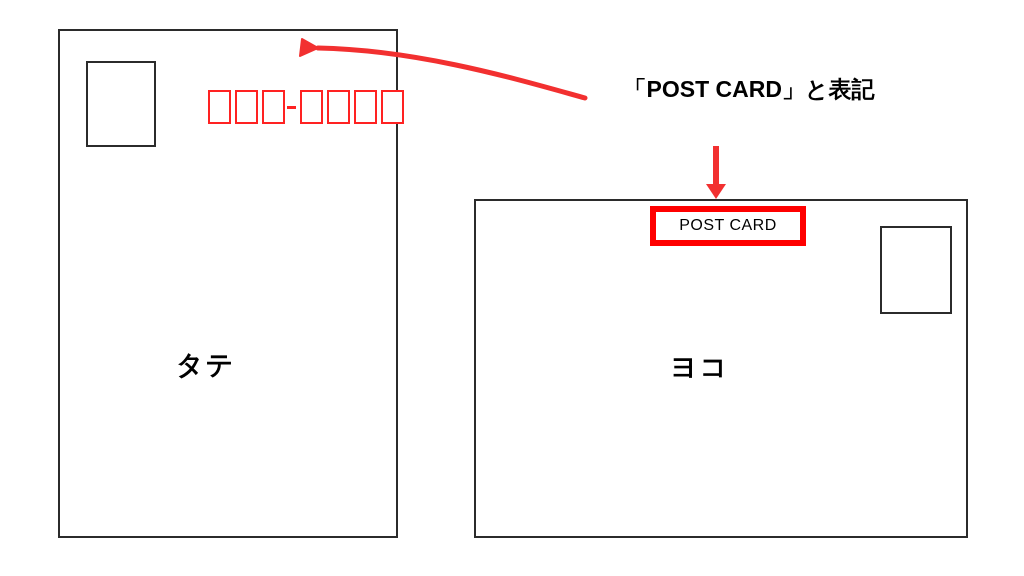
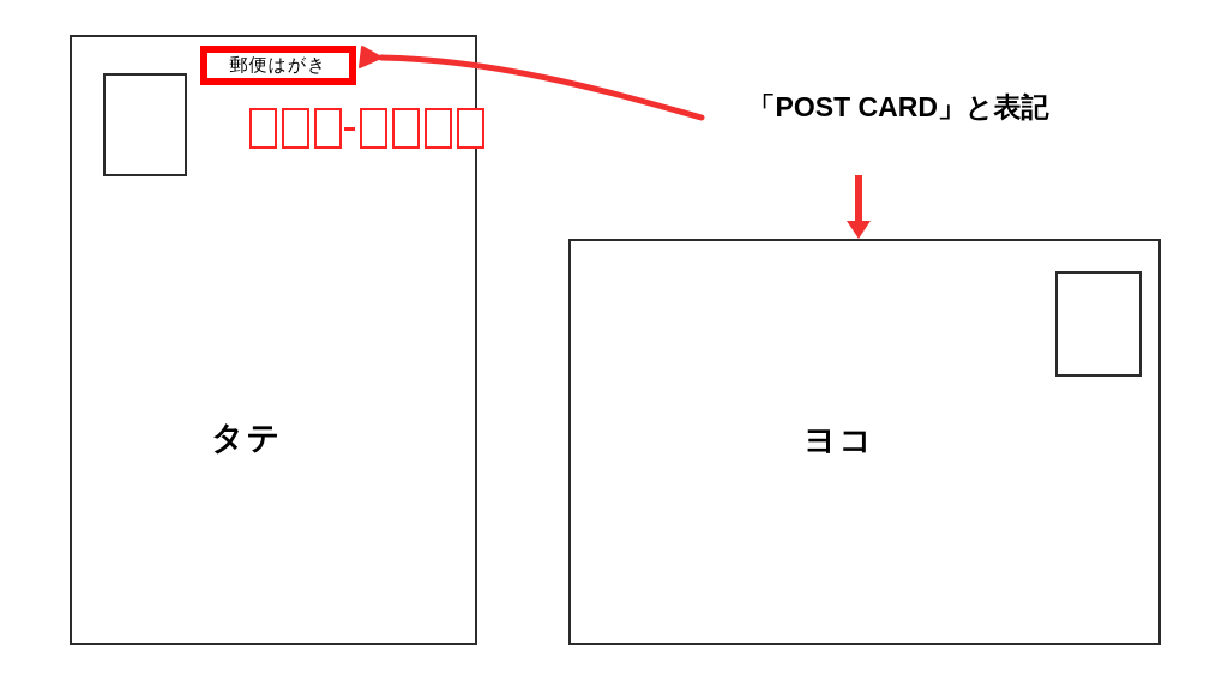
+ 郵便はがき
  タテ
- POST CARD
  ヨコ
  「POST CARD」と表記
